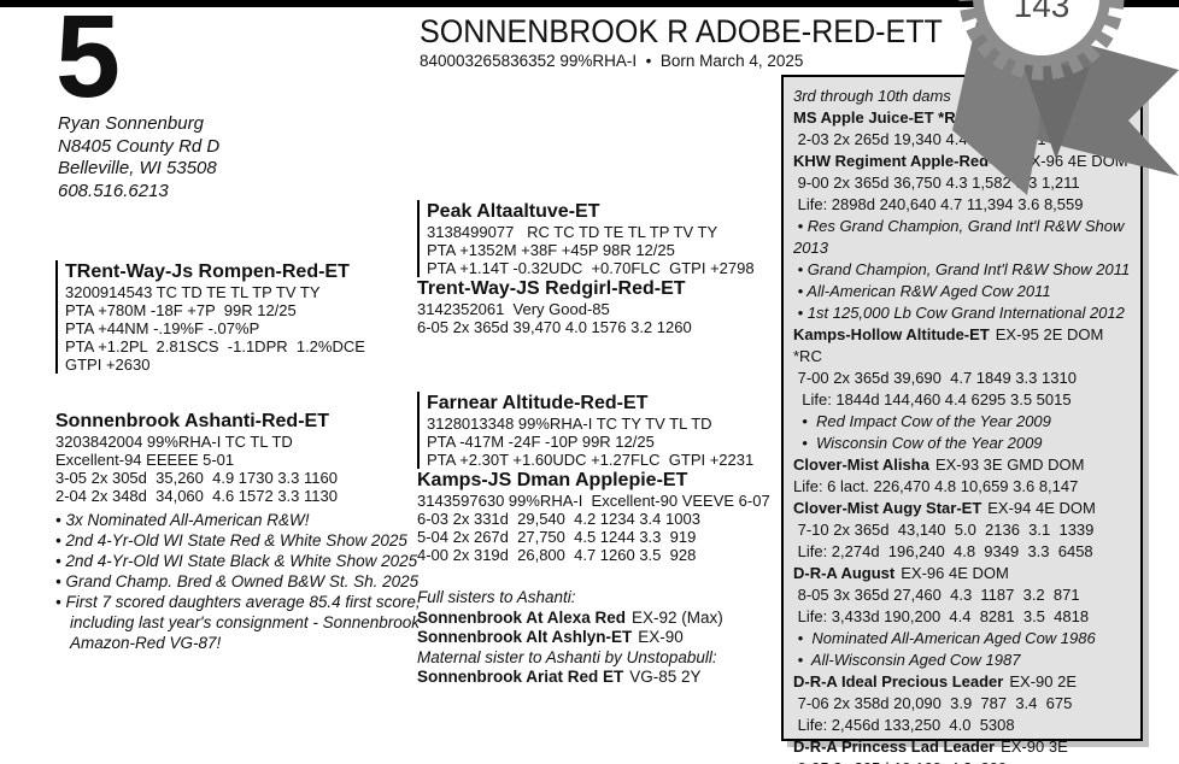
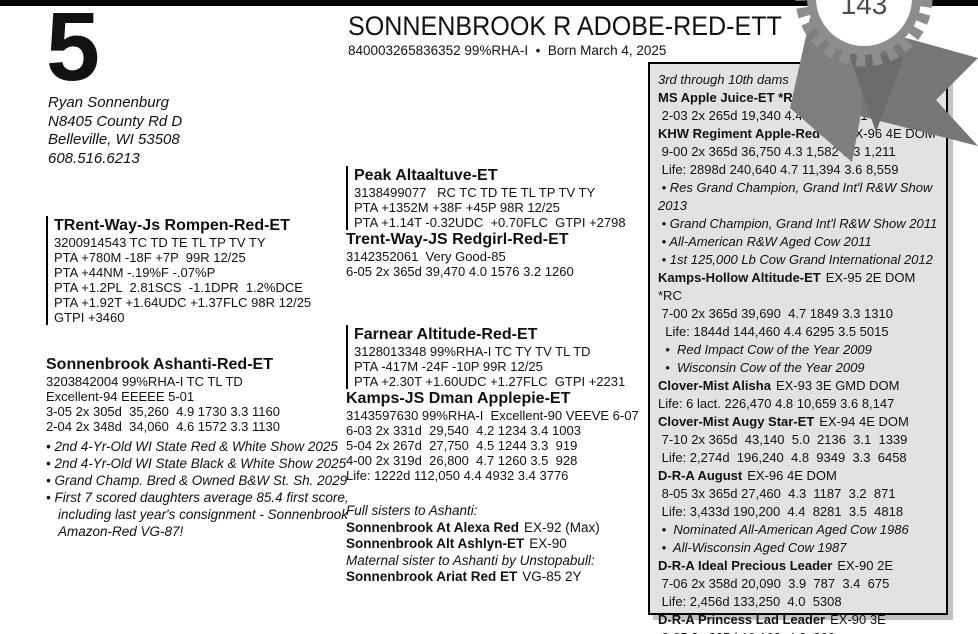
  5
  Ryan Sonnenburg
  N8405 County Rd D
  Belleville, WI 53508
  608.516.6213
  SONNENBROOK R ADOBE-RED-E
  840003265836352 99%RHA-I • Born March 4, 2025
  143
  TRent-Way-Js Rompen-Red-ET
  3200914543 TC TD TE TL TP TV TY
  PTA +780M -18F +7P 99R 12/25
  PTA +44NM -.19%F -.07%P
  PTA +1.2PL 2.81SCS -1.1DPR 1.2%DCE
+ PTA +1.92T +1.64UDC +1.37FLC 98R 12/25
- GTPI +2630
+ GTPI +3460
  Sonnenbrook Ashanti-Red-ET
  3203842004 99%RHA-I TC TL TD
  Excellent-94 EEEEE 5-01
  3-05 2x 305d 35,260 4.9 1730 3.3 1160
  2-04 2x 348d 34,060 4.6 1572 3.3 1130
- • 3x Nominated All-American R&W!
  • 2nd 4-Yr-Old WI State Red & White Show 2025
  • 2nd 4-Yr-Old WI State Black & White Show 2025
- • Grand Champ. Bred & Owned B&W St. Sh. 2025
+ • Grand Champ. Bred & Owned B&W St. Sh. 2029
  • First 7 scored daughters average 85.4 first score, including last year's consignment - Sonnenbrook Amazon-Red VG-87!
  Peak Altaaltuve-ET
  3138499077 RC TC TD TE TL TP TV TY
  PTA +1352M +38F +45P 98R 12/25
  PTA +1.14T -0.32UDC +0.70FLC GTPI +2798
  Trent-Way-JS Redgirl-Red-ET
  3142352061 Very Good-85
  6-05 2x 365d 39,470 4.0 1576 3.2 1260
  Farnear Altitude-Red-ET
  3128013348 99%RHA-I TC TY TV TL TD
  PTA -417M -24F -10P 99R 12/25
  PTA +2.30T +1.60UDC +1.27FLC GTPI +2231
  Kamps-JS Dman Applepie-ET
  3143597630 99%RHA-I Excellent-90 VEEVE 6-07
  6-03 2x 331d 29,540 4.2 1234 3.4 1003
  5-04 2x 267d 27,750 4.5 1244 3.3 919
  4-00 2x 319d 26,800 4.7 1260 3.5 928
+ Life: 1222d 112,050 4.4 4932 3.4 3776
  Full sisters to Ashanti:
  Sonnenbrook At Alexa Red EX-92 (Max)
  Sonnenbrook Alt Ashlyn-ET EX-90
  Maternal sister to Ashanti by Unstopabull:
  Sonnenbrook Ariat Red ET VG-85 2Y
  3rd through 10th dams
  MS Apple Juice-ET *R
  KHW Regiment Apple-Red X-96 4E DO
  9-00 2x 365d 36,750 4.3 1,5823 1,211
  Life: 2898d 240,640 4.7 11,394 3.6 8,559
  • Res Grand Champion, Grand Int'l R&W Show 2013
  • Grand Champion, Grand Int'l R&W Show 2011
  • All-American R&W Aged Cow 2011
  • 1st 125,000 Lb Cow Grand International 2012
  Kamps-Hollow Altitude-ET EX-95 2E DOM *RC
  7-00 2x 365d 39,690 4.7 1849 3.3 1310
  Life: 1844d 144,460 4.4 6295 3.5 5015
  • Red Impact Cow of the Year 2009
  • Wisconsin Cow of the Year 2009
  Clover-Mist Alisha EX-93 3E GMD DOM
  Life: 6 lact. 226,470 4.8 10,659 3.6 8,147
  Clover-Mist Augy Star-ET EX-94 4E DOM
  7-10 2x 365d 43,140 5.0 2136 3.1 1339
  Life: 2,274d 196,240 4.8 9349 3.3 6458
  D-R-A August EX-96 4E DOM
  8-05 3x 365d 27,460 4.3 1187 3.2 871
  Life: 3,433d 190,200 4.4 8281 3.5 4818
  • Nominated All-American Aged Cow 1986
  • All-Wisconsin Aged Cow 1987
  D-R-A Ideal Precious Leader EX-90 2E
  7-06 2x 358d 20,090 3.9 787 3.4 675
  Life: 2,456d 133,250 4.0 5308
  D-R-A Princess Lad Leader EX-90 3E
